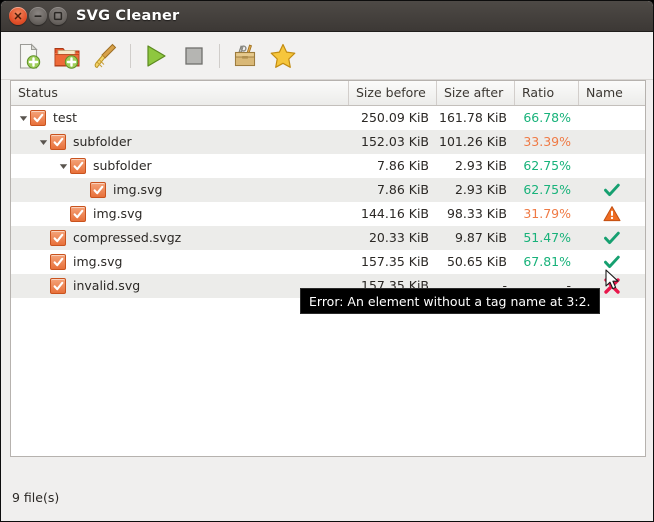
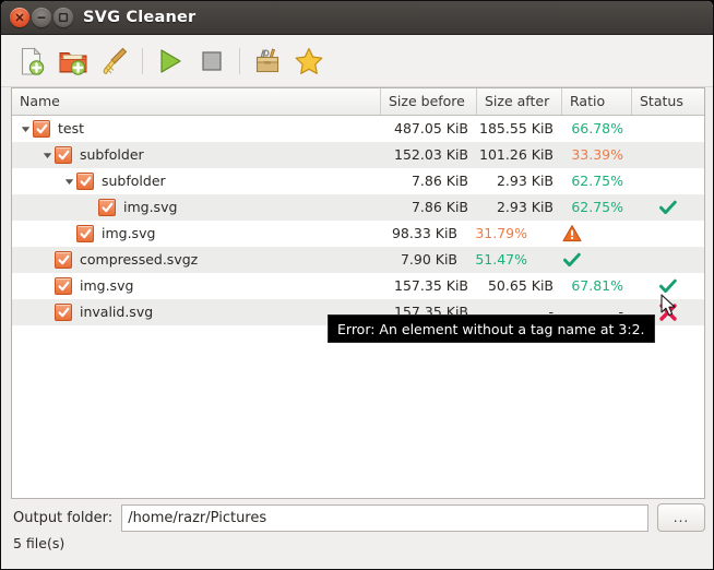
  SVG Cleaner
- Status
+ Name
  Size before
  Size after
  Ratio
- Name
+ Status
  test
- 250.09 KiB
+ 487.05 KiB
- 161.78 KiB
+ 185.55 KiB
  66.78%
  subfolder
  152.03 KiB
  101.26 KiB
  33.39%
  subfolder
  7.86 KiB
  2.93 KiB
  62.75%
  img.svg
  7.86 KiB
  2.93 KiB
  62.75%
  img.svg
- 144.16 KiB
  98.33 KiB
  31.79%
  compressed.svgz
- 20.33 KiB
- 9.87 KiB
+ 7.90 KiB
  51.47%
  img.svg
  157.35 KiB
  50.65 KiB
  67.81%
  invalid.svg
  157.35 KiB
  -
  -
  Error: An element without a tag name at 3:2.
+ Output folder:
+ /home/razr/Pictures
+ ...
- 9 file(s)
+ 5 file(s)
